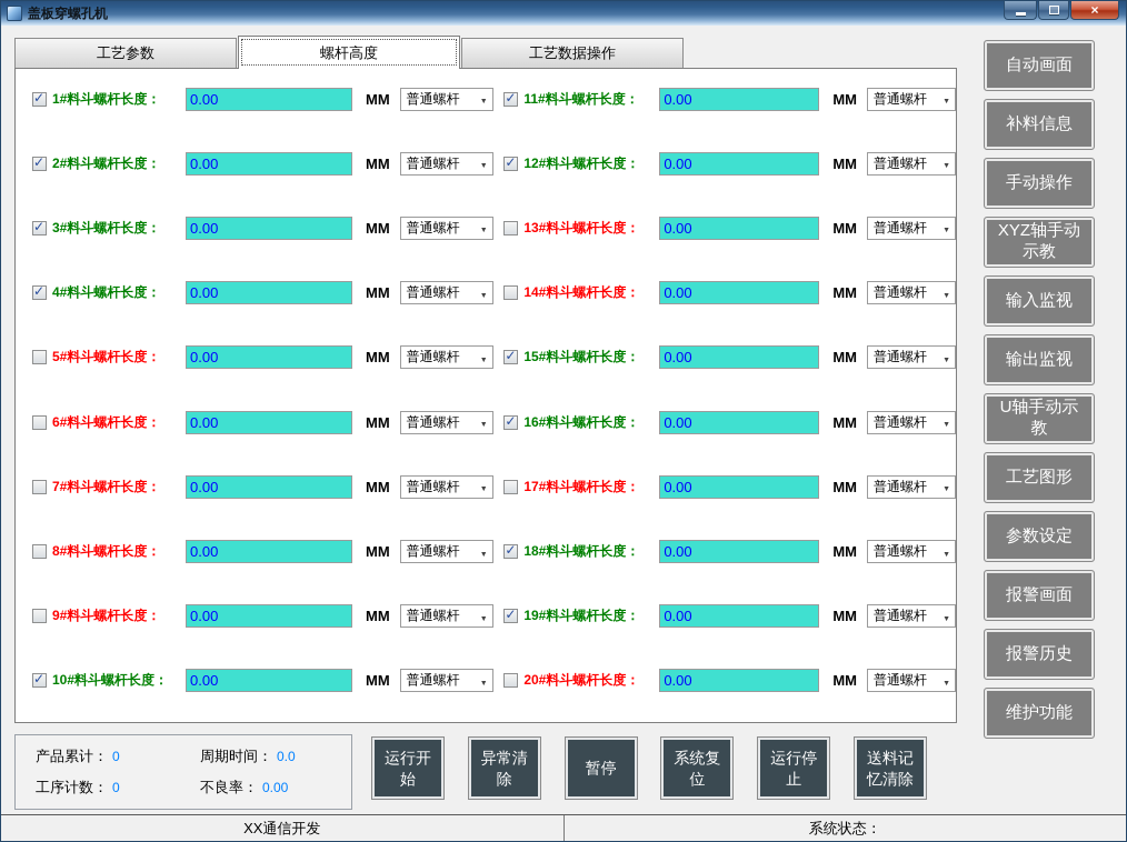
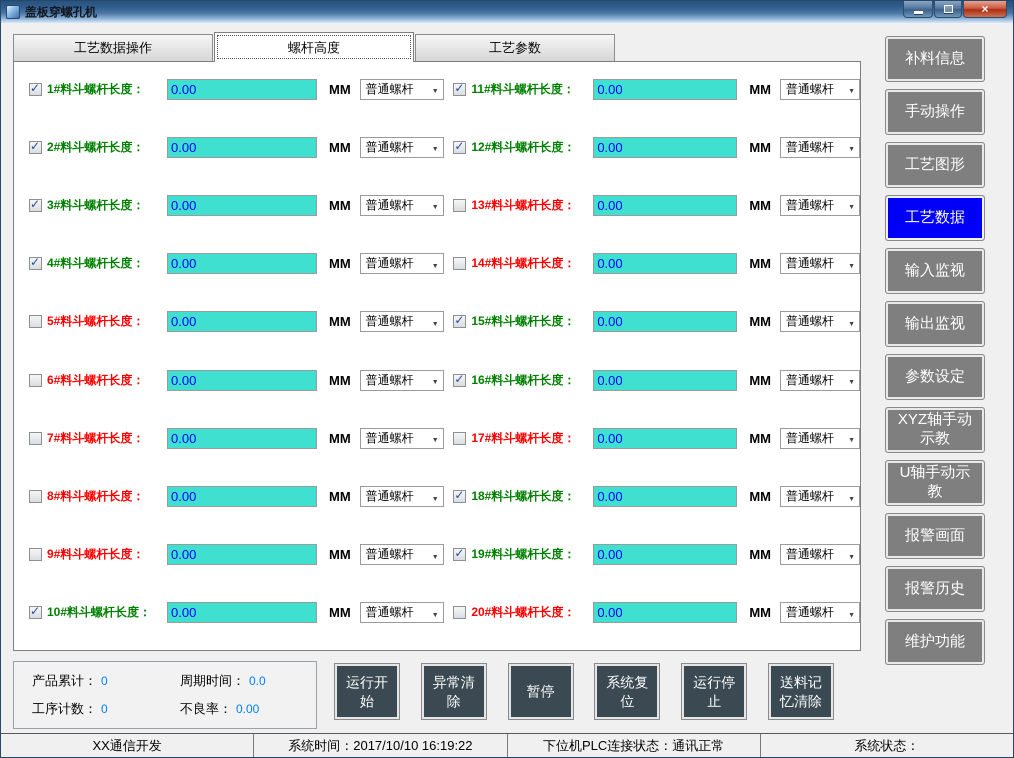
  盖板穿螺孔机
  ×
- 工艺参数
+ 工艺数据操作
  螺杆高度
- 工艺数据操作
+ 工艺参数
  1#料斗螺杆长度：
  0.00
  MM
  普通螺杆
  2#料斗螺杆长度：
  0.00
  MM
  普通螺杆
  3#料斗螺杆长度：
  0.00
  MM
  普通螺杆
  4#料斗螺杆长度：
  0.00
  MM
  普通螺杆
  5#料斗螺杆长度：
  0.00
  MM
  普通螺杆
  6#料斗螺杆长度：
  0.00
  MM
  普通螺杆
  7#料斗螺杆长度：
  0.00
  MM
  普通螺杆
  8#料斗螺杆长度：
  0.00
  MM
  普通螺杆
  9#料斗螺杆长度：
  0.00
  MM
  普通螺杆
  10#料斗螺杆长度：
  0.00
  MM
  普通螺杆
  11#料斗螺杆长度：
  0.00
  MM
  普通螺杆
  12#料斗螺杆长度：
  0.00
  MM
  普通螺杆
  13#料斗螺杆长度：
  0.00
  MM
  普通螺杆
  14#料斗螺杆长度：
  0.00
  MM
  普通螺杆
  15#料斗螺杆长度：
  0.00
  MM
  普通螺杆
  16#料斗螺杆长度：
  0.00
  MM
  普通螺杆
  17#料斗螺杆长度：
  0.00
  MM
  普通螺杆
  18#料斗螺杆长度：
  0.00
  MM
  普通螺杆
  19#料斗螺杆长度：
  0.00
  MM
  普通螺杆
  20#料斗螺杆长度：
  0.00
  MM
  普通螺杆
- 自动画面
  补料信息
  手动操作
- XYZ轴手动示教
+ 工艺图形
+ 工艺数据
  输入监视
  输出监视
- U轴手动示教
+ 参数设定
- 工艺图形
+ XYZ轴手动示教
- 参数设定
+ U轴手动示教
  报警画面
  报警历史
  维护功能
  产品累计：
  0
  周期时间：
  0.0
  工序计数：
  0
  不良率：
  0.00
  运行开始
  异常清除
  暂停
  系统复位
  运行停止
  送料记忆清除
  XX通信开发
+ 系统时间：2017/10/10 16:19:22
+ 下位机PLC连接状态：通讯正常
  系统状态：
